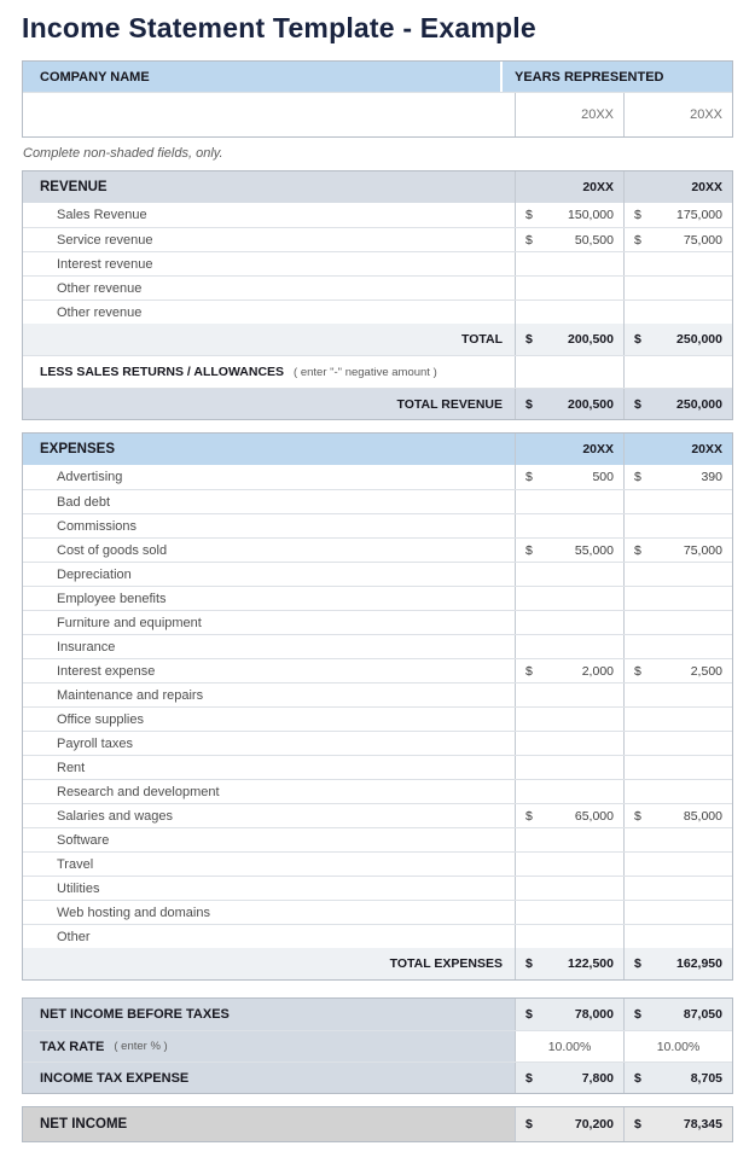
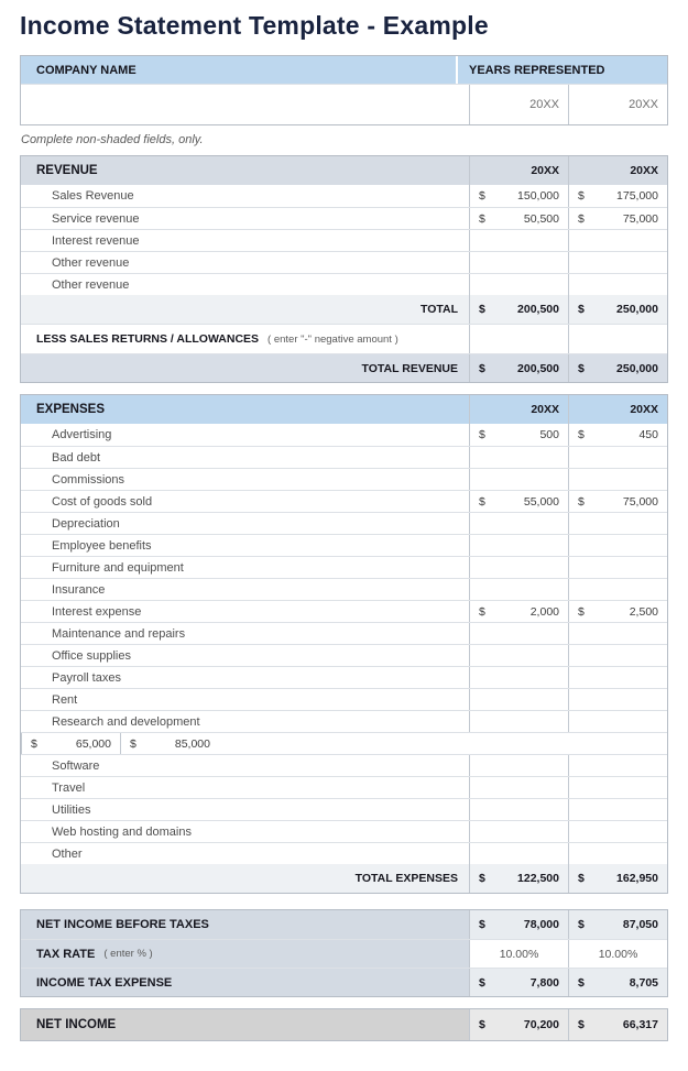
  Income Statement Template - Example
  COMPANY NAME
  YEARS REPRESENTED
  20XX
  20XX
  Complete non-shaded fields, only.
  REVENUE
  20XX
  20XX
  Sales Revenue
  $
  150,000
  $
  175,000
  Service revenue
  $
  50,500
  $
  75,000
  Interest revenue
  Other revenue
  Other revenue
  TOTAL
  $
  200,500
  $
  250,000
  LESS SALES RETURNS / ALLOWANCES
  ( enter "-" negative amount )
  TOTAL REVENUE
  $
  200,500
  $
  250,000
  EXPENSES
  20XX
  20XX
  Advertising
  $
  500
  $
- 390
+ 450
  Bad debt
  Commissions
  Cost of goods sold
  $
  55,000
  $
  75,000
  Depreciation
  Employee benefits
  Furniture and equipment
  Insurance
  Interest expense
  $
  2,000
  $
  2,500
  Maintenance and repairs
  Office supplies
  Payroll taxes
  Rent
  Research and development
- Salaries and wages
  $
  65,000
  $
  85,000
  Software
  Travel
  Utilities
  Web hosting and domains
  Other
  TOTAL EXPENSES
  $
  122,500
  $
  162,950
  NET INCOME BEFORE TAXES
  $
  78,000
  $
  87,050
  TAX RATE
  ( enter % )
  10.00%
  10.00%
  INCOME TAX EXPENSE
  $
  7,800
  $
  8,705
  NET INCOME
  $
  70,200
  $
- 78,345
+ 66,317
